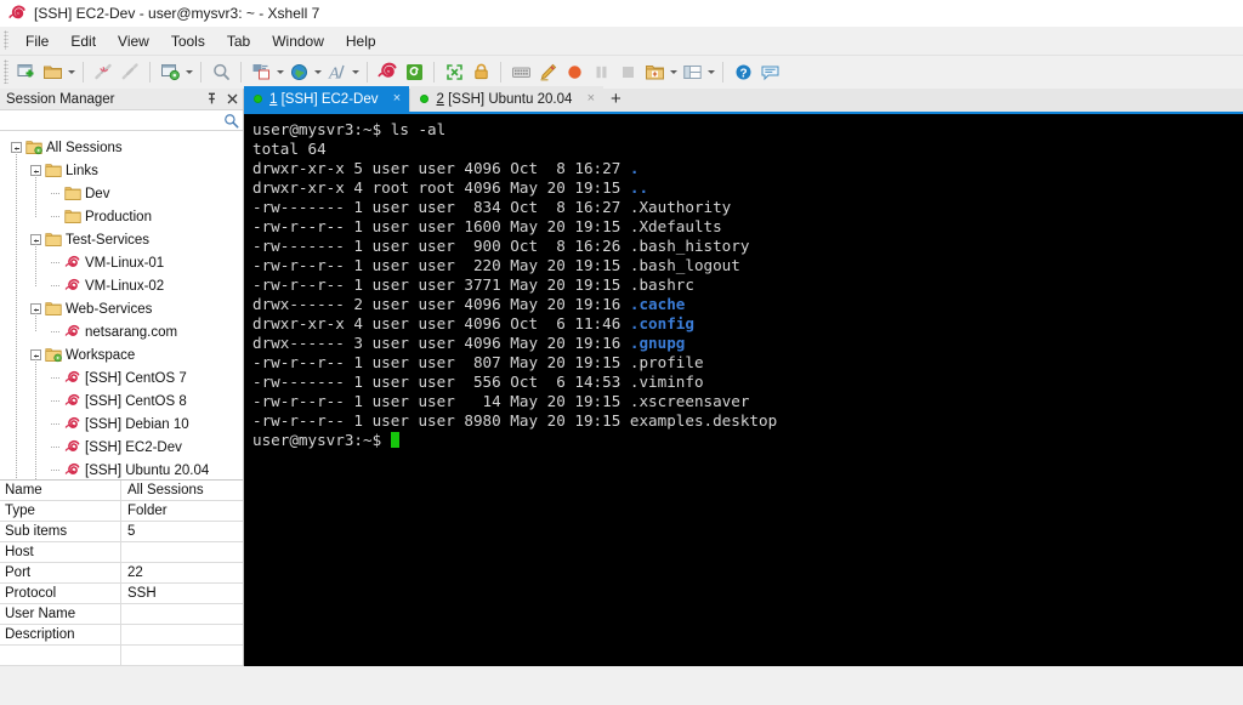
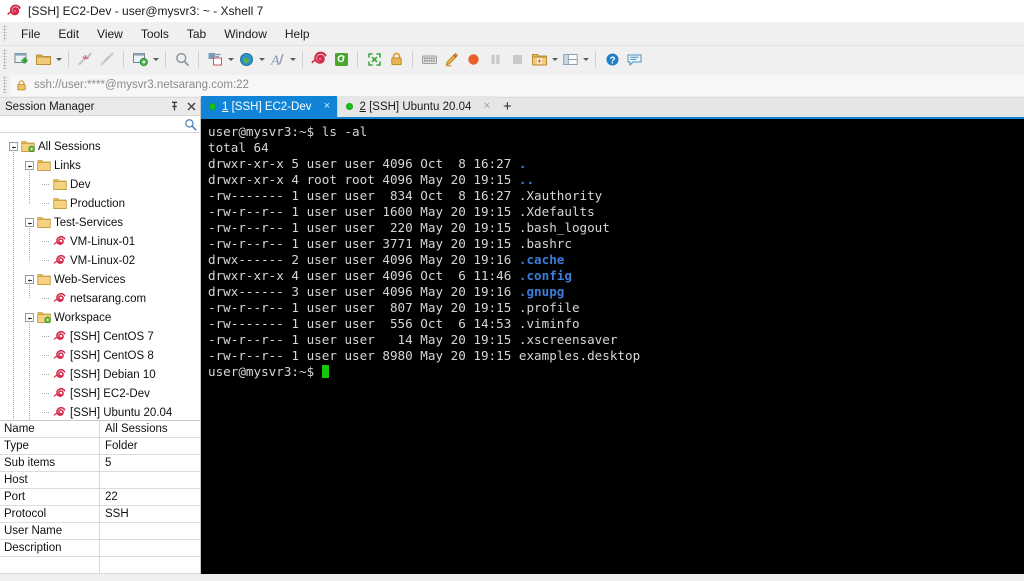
  [SSH] EC2-Dev - user@mysvr3: ~ - Xshell 7
  File
  Edit
  View
  Tools
  Tab
  Window
  Help
  A
  ?
+ ssh://user:****@mysvr3.netsarang.com:22
  Session Manager
  All Sessions
  Links
  Dev
  Production
  Test-Services
  VM-Linux-01
  VM-Linux-02
  Web-Services
  netsarang.com
  Workspace
  [SSH] CentOS 7
  [SSH] CentOS 8
  [SSH] Debian 10
  [SSH] EC2-Dev
  [SSH] Ubuntu 20.04
  Name
  All Sessions
  Type
  Folder
  Sub items
  5
  Host
  Port
  22
  Protocol
  SSH
  User Name
  Description
  1 [SSH] EC2-Dev
  ×
  2 [SSH] Ubuntu 20.04
  ×
  +
  user@mysvr3:~$ ls -al
  total 64
  drwxr-xr-x 5 user user 4096 Oct 8 16:27 .
  drwxr-xr-x 4 root root 4096 May 20 19:15 ..
  -rw------- 1 user user 834 Oct 8 16:27 .Xauthority
  -rw-r--r-- 1 user user 1600 May 20 19:15 .Xdefaults
- -rw------- 1 user user 900 Oct 8 16:26 .bash_history
  -rw-r--r-- 1 user user 220 May 20 19:15 .bash_logout
  -rw-r--r-- 1 user user 3771 May 20 19:15 .bashrc
  drwx------ 2 user user 4096 May 20 19:16 .cache
  drwxr-xr-x 4 user user 4096 Oct 6 11:46 .config
  drwx------ 3 user user 4096 May 20 19:16 .gnupg
  -rw-r--r-- 1 user user 807 May 20 19:15 .profile
  -rw------- 1 user user 556 Oct 6 14:53 .viminfo
  -rw-r--r-- 1 user user 14 May 20 19:15 .xscreensaver
  -rw-r--r-- 1 user user 8980 May 20 19:15 examples.desktop
  user@mysvr3:~$
